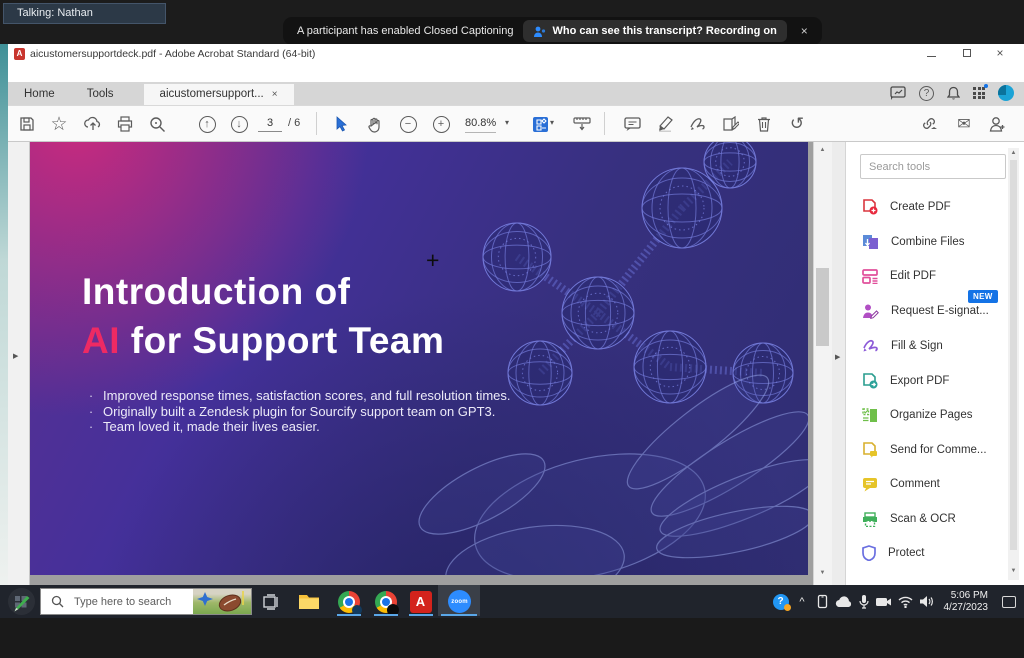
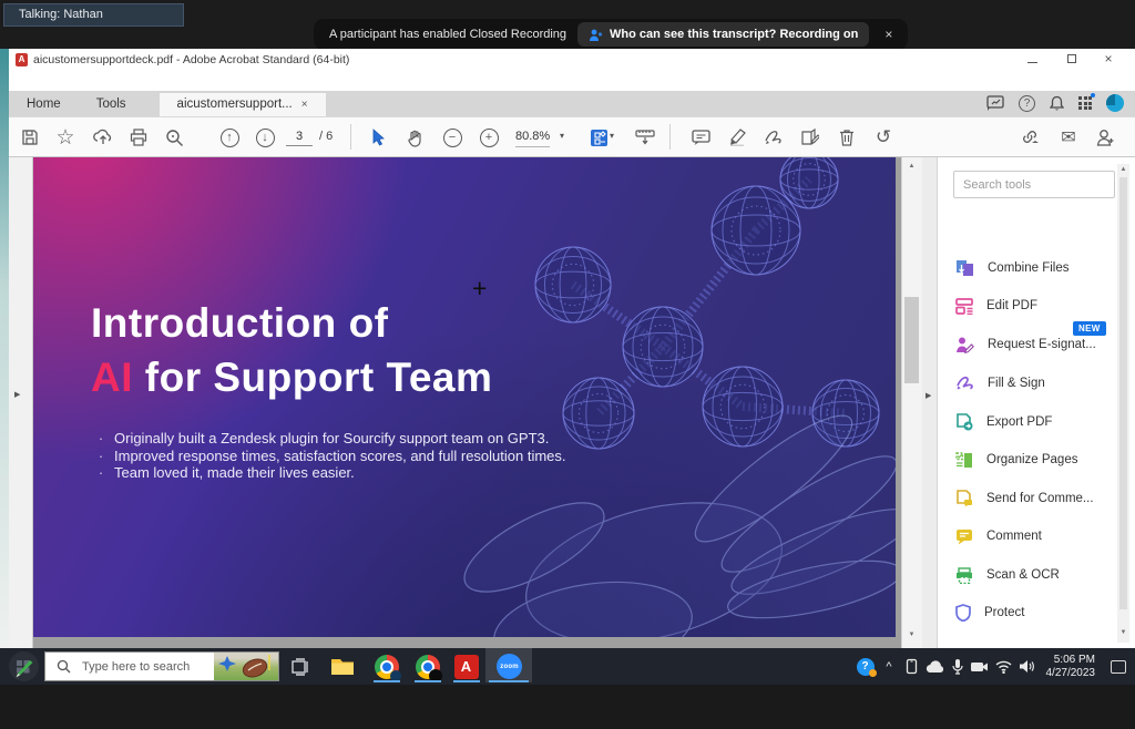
  Talking: Nathan
- A participant has enabled Closed Captioning
+ A participant has enabled Closed Recording
  Who can see this transcript? Recording on
  ×
  A
  aicustomersupportdeck.pdf - Adobe Acrobat Standard (64-bit)
  ×
  Home
  Tools
  aicustomersupport...
  ×
  ?
  ☆
  ↑
  ↓
  3
  / 6
  −
  +
  80.8%
  ▾
  ▾
  ↺
  ✉
  Introduction of
  AI for Support Team
  ·
- Improved response times, satisfaction scores, and full resolution times.
+ Originally built a Zendesk plugin for Sourcify support team on GPT3.
  ·
- Originally built a Zendesk plugin for Sourcify support team on GPT3.
+ Improved response times, satisfaction scores, and full resolution times.
  ·
  Team loved it, made their lives easier.
  +
  Search tools
- Create PDF
  Combine Files
  Edit PDF
  Request E-signat...
  NEW
  Fill & Sign
  Export PDF
  Organize Pages
  Send for Comme...
  Comment
  Scan & OCR
  Protect
  Type here to search
  A
  ?
  ^
  5:06 PM
  4/27/2023
